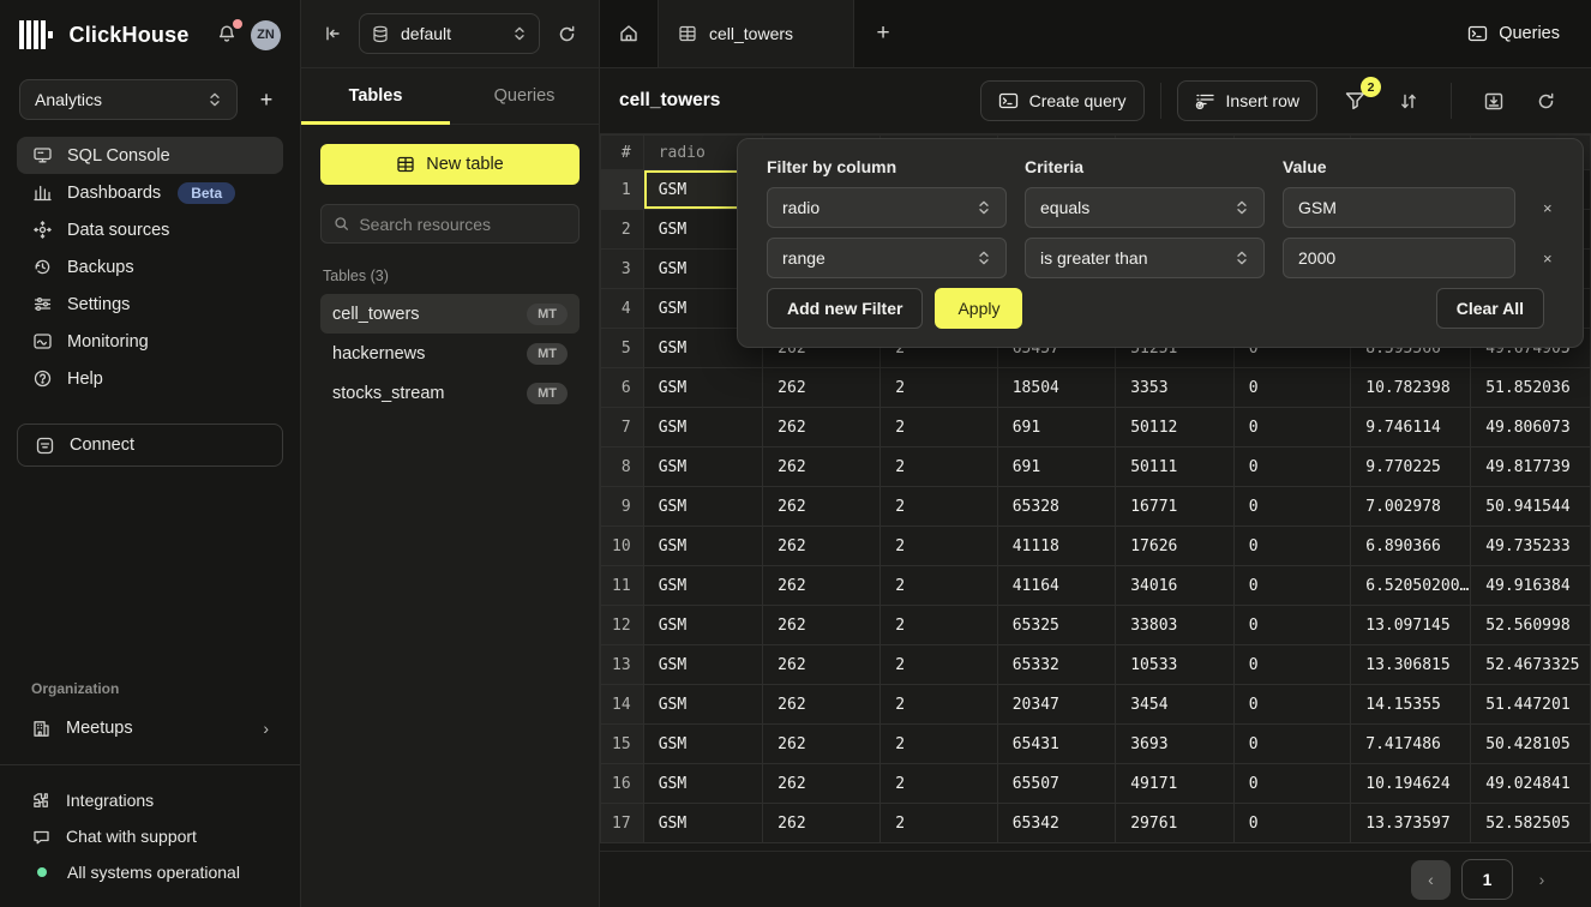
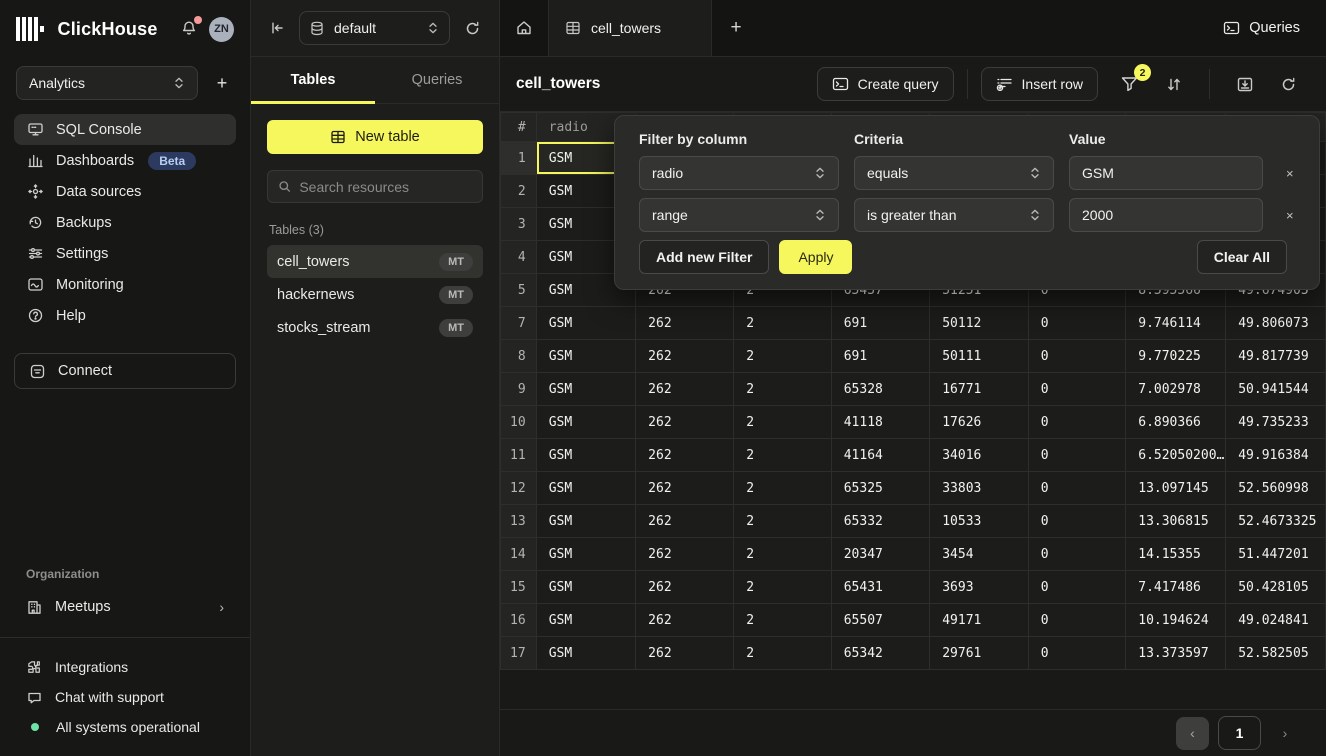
  ClickHouse
  ZN
  Analytics
  +
  SQL Console
  Dashboards
  Beta
  Data sources
  Backups
  Settings
  Monitoring
  Help
  Connect
  Organization
  Meetups
  ›
  Integrations
  Chat with support
  All systems operational
  default
  Tables
  Queries
  New table
  Search resources
  Tables (3)
  cell_towers
  MT
  hackernews
  MT
  stocks_stream
  MT
  cell_towers
  +
  Queries
  cell_towers
  Create query
  Insert row
  2
  #	radio
  1	GSM
  2	GSM
  3	GSM
  4	GSM
  5	GSM	262	2	65457	51251	0	8.595566	49.674905
- 6	GSM	262	2	18504	3353	0	10.782398	51.852036
  7	GSM	262	2	691	50112	0	9.746114	49.806073
  8	GSM	262	2	691	50111	0	9.770225	49.817739
  9	GSM	262	2	65328	16771	0	7.002978	50.941544
  10	GSM	262	2	41118	17626	0	6.890366	49.735233
  11	GSM	262	2	41164	34016	0	6.52050200…	49.916384
  12	GSM	262	2	65325	33803	0	13.097145	52.560998
  13	GSM	262	2	65332	10533	0	13.306815	52.4673325
  14	GSM	262	2	20347	3454	0	14.15355	51.447201
  15	GSM	262	2	65431	3693	0	7.417486	50.428105
  16	GSM	262	2	65507	49171	0	10.194624	49.024841
  17	GSM	262	2	65342	29761	0	13.373597	52.582505
  Filter by column
  Criteria
  Value
  radio
  equals
  GSM
  ×
  range
  is greater than
  2000
  ×
  Add new Filter
  Apply
  Clear All
  ‹
  1
  ›
